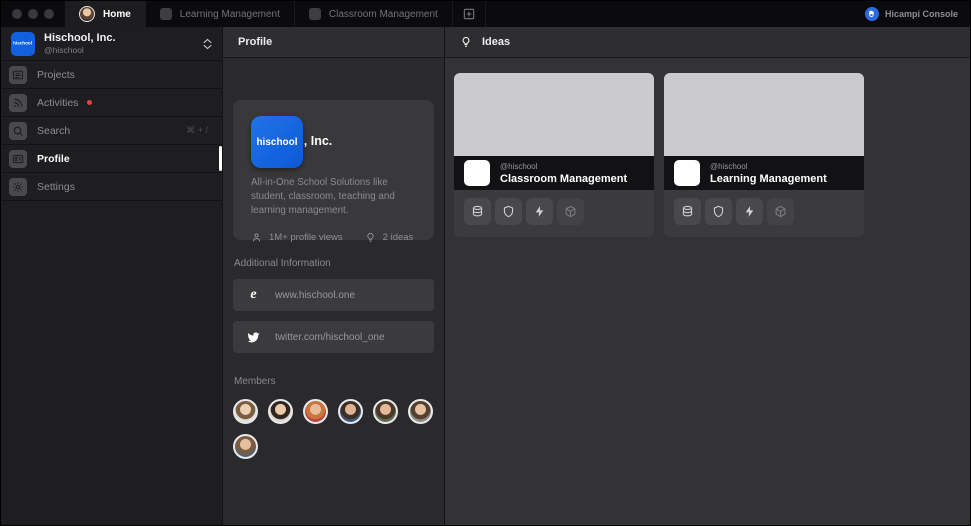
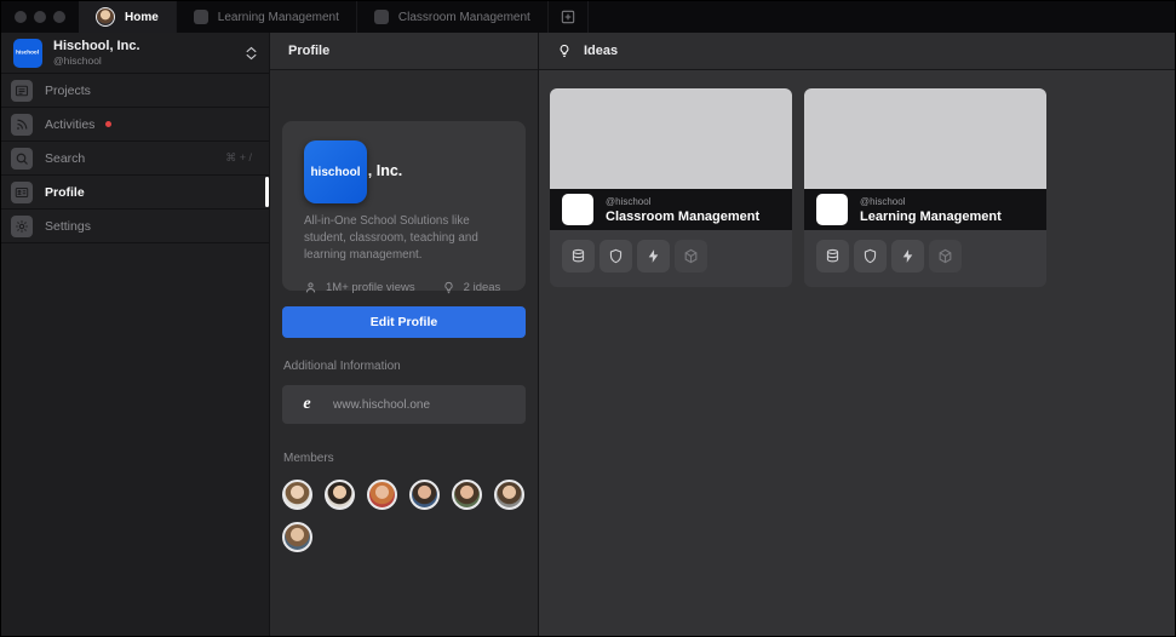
  Home
  Learning Management
  Classroom Management
- Hicampi Console
  Hischool, Inc.
  @hischool
  Projects
  Activities
  Search
  ⌘ + /
  Profile
  Settings
  Profile
  hischool
  All-in-One School Solutions like student, classroom, teaching and learning management.
  1M+ profile views
  2 ideas
+ Edit Profile
  Additional Information
  e
  www.hischool.one
- twitter.com/hischool_one
  Members
  Ideas
  @hischool
  Classroom Management
  @hischool
  Learning Management
